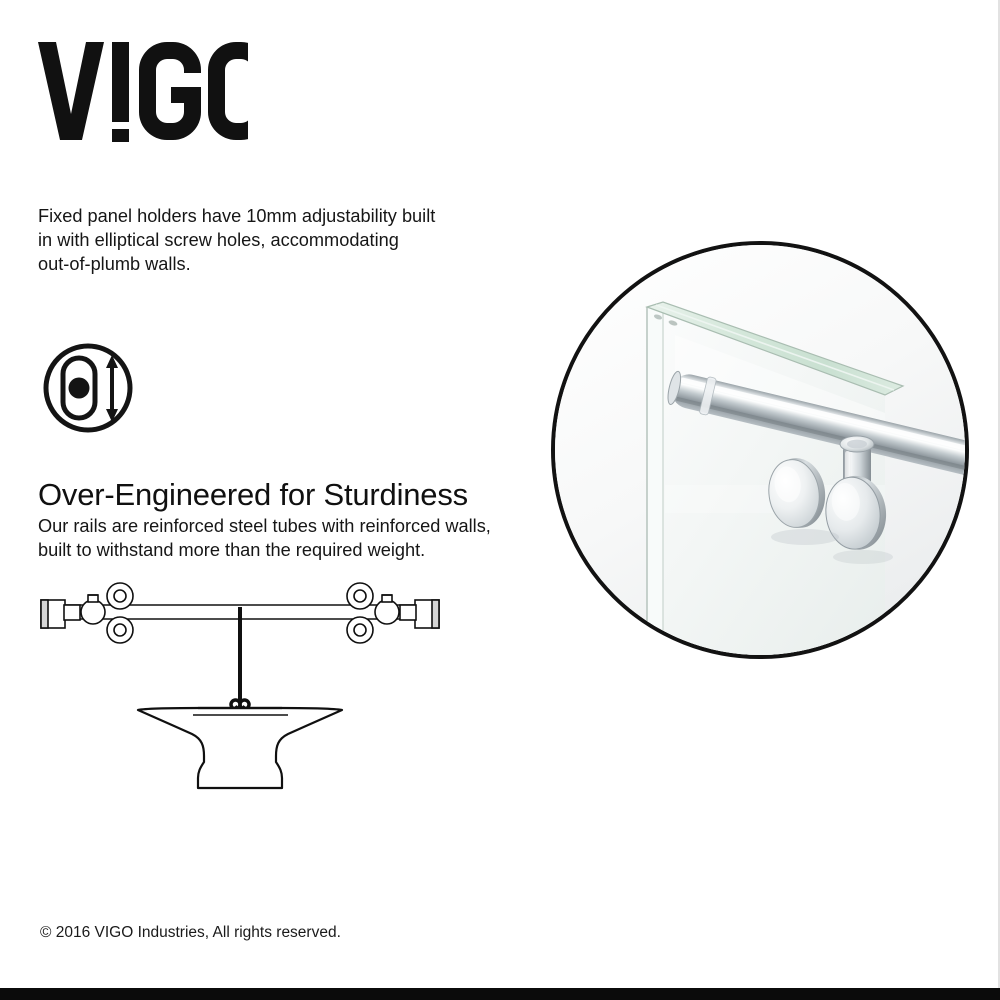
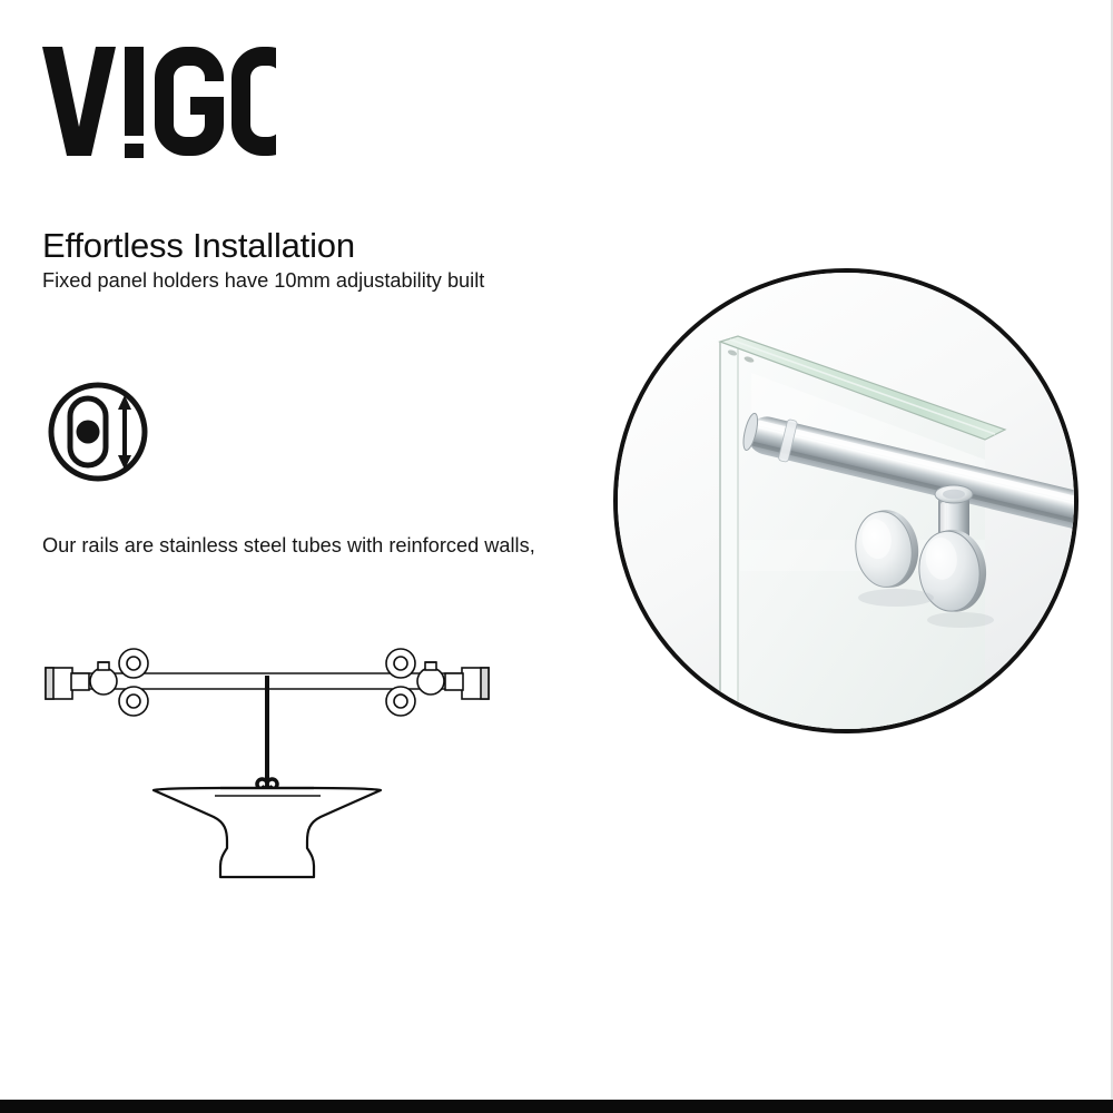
+ Effortless Installation
  Fixed panel holders have 10mm adjustability built
- in with elliptical screw holes, accommodating
- out-of-plumb walls.
- Over-Engineered for Sturdiness
- Our rails are reinforced steel tubes with reinforced walls,
+ Our rails are stainless steel tubes with reinforced walls,
- built to withstand more than the required weight.
- © 2016 VIGO Industries, All rights reserved.
